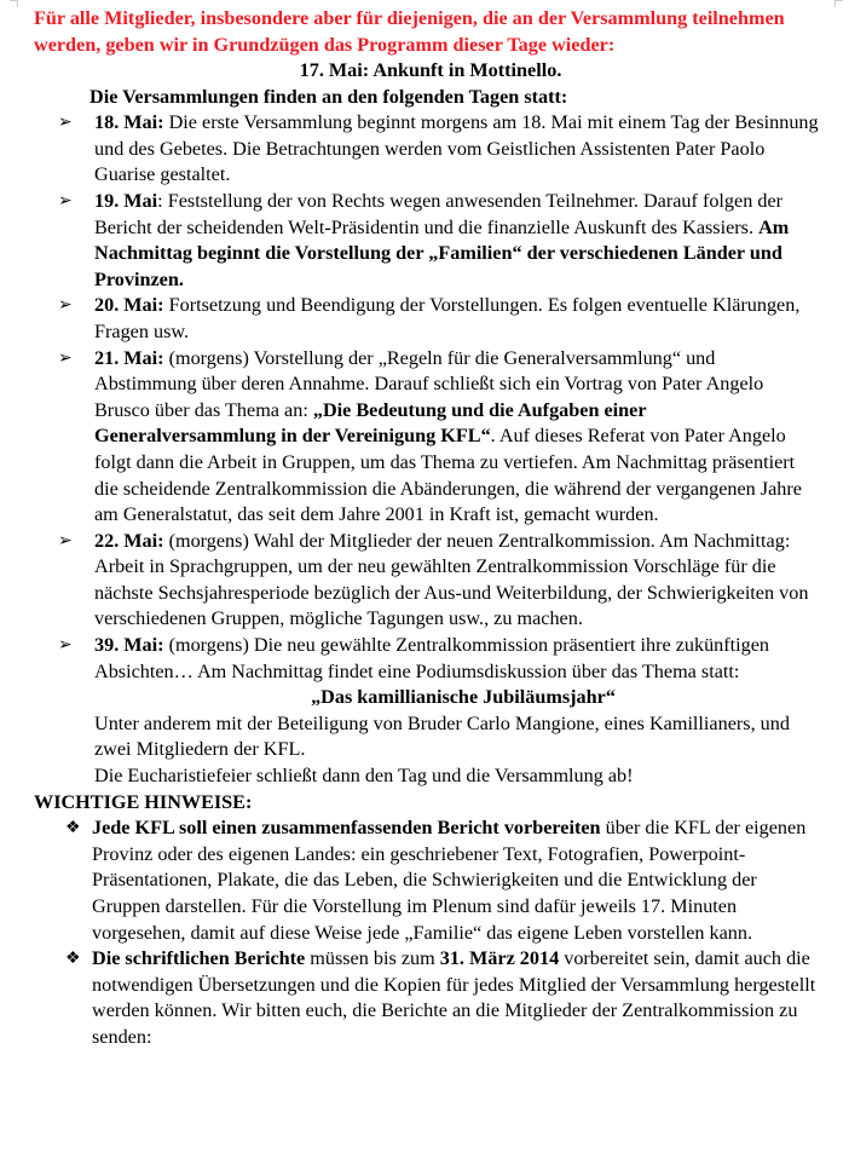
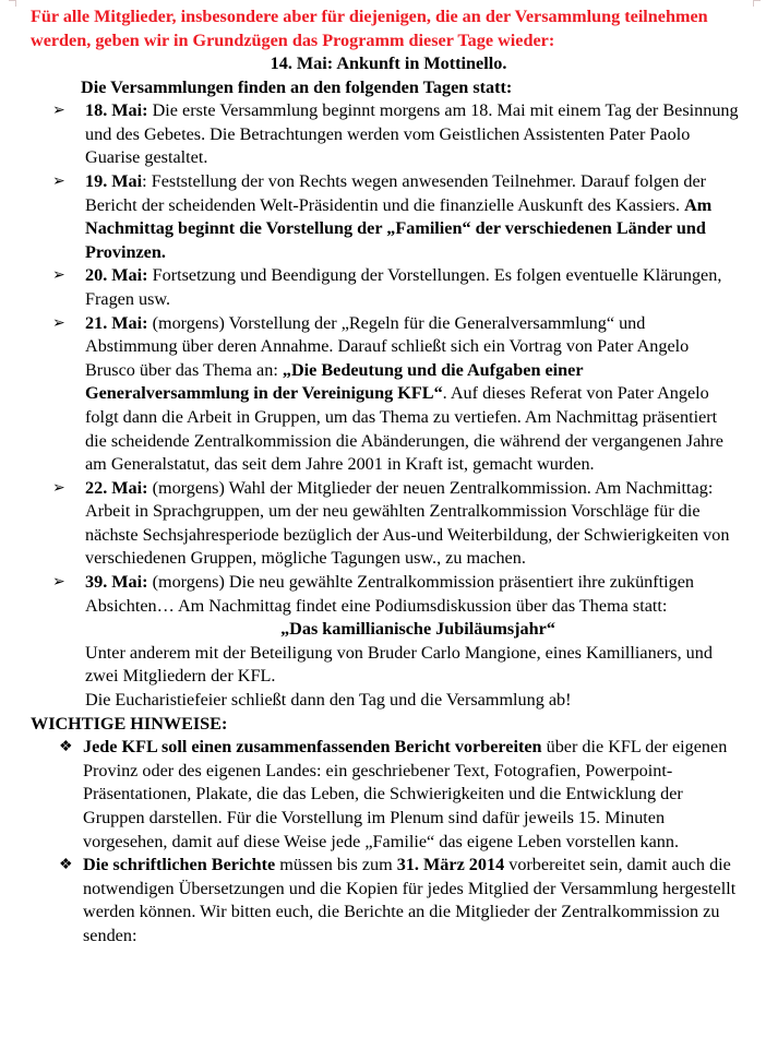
  Für alle Mitglieder, insbesondere aber für diejenigen, die an der Versammlung teilnehmen werden, geben wir in Grundzügen das Programm dieser Tage wieder:
- 17. Mai: Ankunft in Mottinello.
+ 14. Mai: Ankunft in Mottinello.
  Die Versammlungen finden an den folgenden Tagen statt:
  ➢
  18. Mai: Die erste Versammlung beginnt morgens am 18. Mai mit einem Tag der Besinnung und des Gebetes. Die Betrachtungen werden vom Geistlichen Assistenten Pater Paolo Guarise gestaltet.
  ➢
  19. Mai: Feststellung der von Rechts wegen anwesenden Teilnehmer. Darauf folgen der Bericht der scheidenden Welt-Präsidentin und die finanzielle Auskunft des Kassiers. Am Nachmittag beginnt die Vorstellung der „Familien“ der verschiedenen Länder und Provinzen.
  ➢
  20. Mai: Fortsetzung und Beendigung der Vorstellungen. Es folgen eventuelle Klärungen, Fragen usw.
  ➢
  21. Mai: (morgens) Vorstellung der „Regeln für die Generalversammlung“ und Abstimmung über deren Annahme. Darauf schließt sich ein Vortrag von Pater Angelo Brusco über das Thema an: „Die Bedeutung und die Aufgaben einer Generalversammlung in der Vereinigung KFL“. Auf dieses Referat von Pater Angelo folgt dann die Arbeit in Gruppen, um das Thema zu vertiefen. Am Nachmittag präsentiert die scheidende Zentralkommission die Abänderungen, die während der vergangenen Jahre am Generalstatut, das seit dem Jahre 2001 in Kraft ist, gemacht wurden.
  ➢
  22. Mai: (morgens) Wahl der Mitglieder der neuen Zentralkommission. Am Nachmittag: Arbeit in Sprachgruppen, um der neu gewählten Zentralkommission Vorschläge für die nächste Sechsjahresperiode bezüglich der Aus-und Weiterbildung, der Schwierigkeiten von verschiedenen Gruppen, mögliche Tagungen usw., zu machen.
  ➢
  39. Mai: (morgens) Die neu gewählte Zentralkommission präsentiert ihre zukünftigen Absichten… Am Nachmittag findet eine Podiumsdiskussion über das Thema statt:
  „Das kamillianische Jubiläumsjahr“
  Unter anderem mit der Beteiligung von Bruder Carlo Mangione, eines Kamillianers, und zwei Mitgliedern der KFL.
  Die Eucharistiefeier schließt dann den Tag und die Versammlung ab!
  WICHTIGE HINWEISE:
  ❖
- Jede KFL soll einen zusammenfassenden Bericht vorbereiten über die KFL der eigenen Provinz oder des eigenen Landes: ein geschriebener Text, Fotografien, Powerpoint-Präsentationen, Plakate, die das Leben, die Schwierigkeiten und die Entwicklung der Gruppen darstellen. Für die Vorstellung im Plenum sind dafür jeweils 17. Minuten vorgesehen, damit auf diese Weise jede „Familie“ das eigene Leben vorstellen kann.
+ Jede KFL soll einen zusammenfassenden Bericht vorbereiten über die KFL der eigenen Provinz oder des eigenen Landes: ein geschriebener Text, Fotografien, Powerpoint-Präsentationen, Plakate, die das Leben, die Schwierigkeiten und die Entwicklung der Gruppen darstellen. Für die Vorstellung im Plenum sind dafür jeweils 15. Minuten vorgesehen, damit auf diese Weise jede „Familie“ das eigene Leben vorstellen kann.
  ❖
  Die schriftlichen Berichte müssen bis zum 31. März 2014 vorbereitet sein, damit auch die notwendigen Übersetzungen und die Kopien für jedes Mitglied der Versammlung hergestellt werden können. Wir bitten euch, die Berichte an die Mitglieder der Zentralkommission zu senden:
